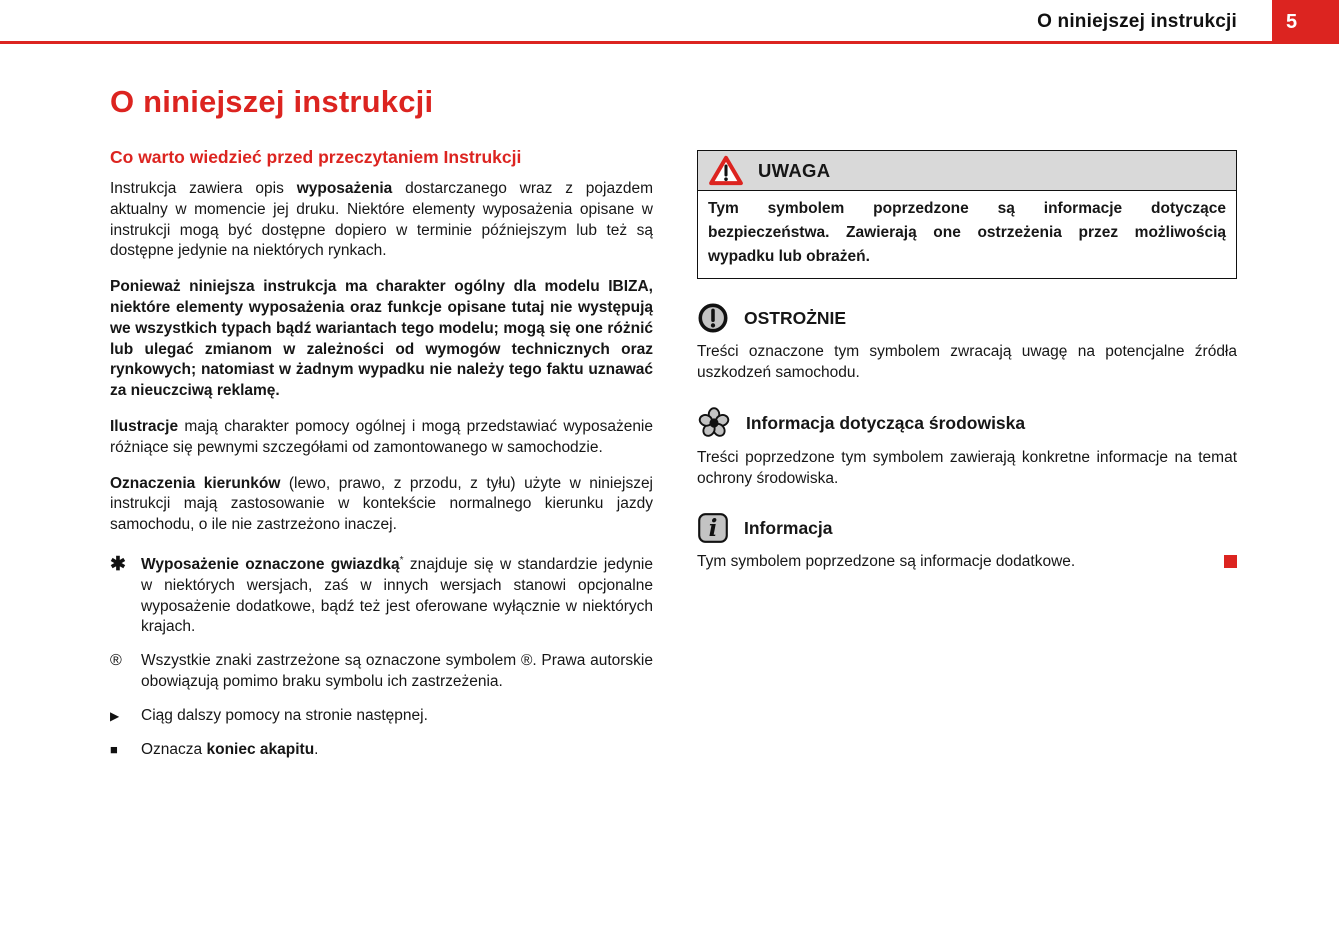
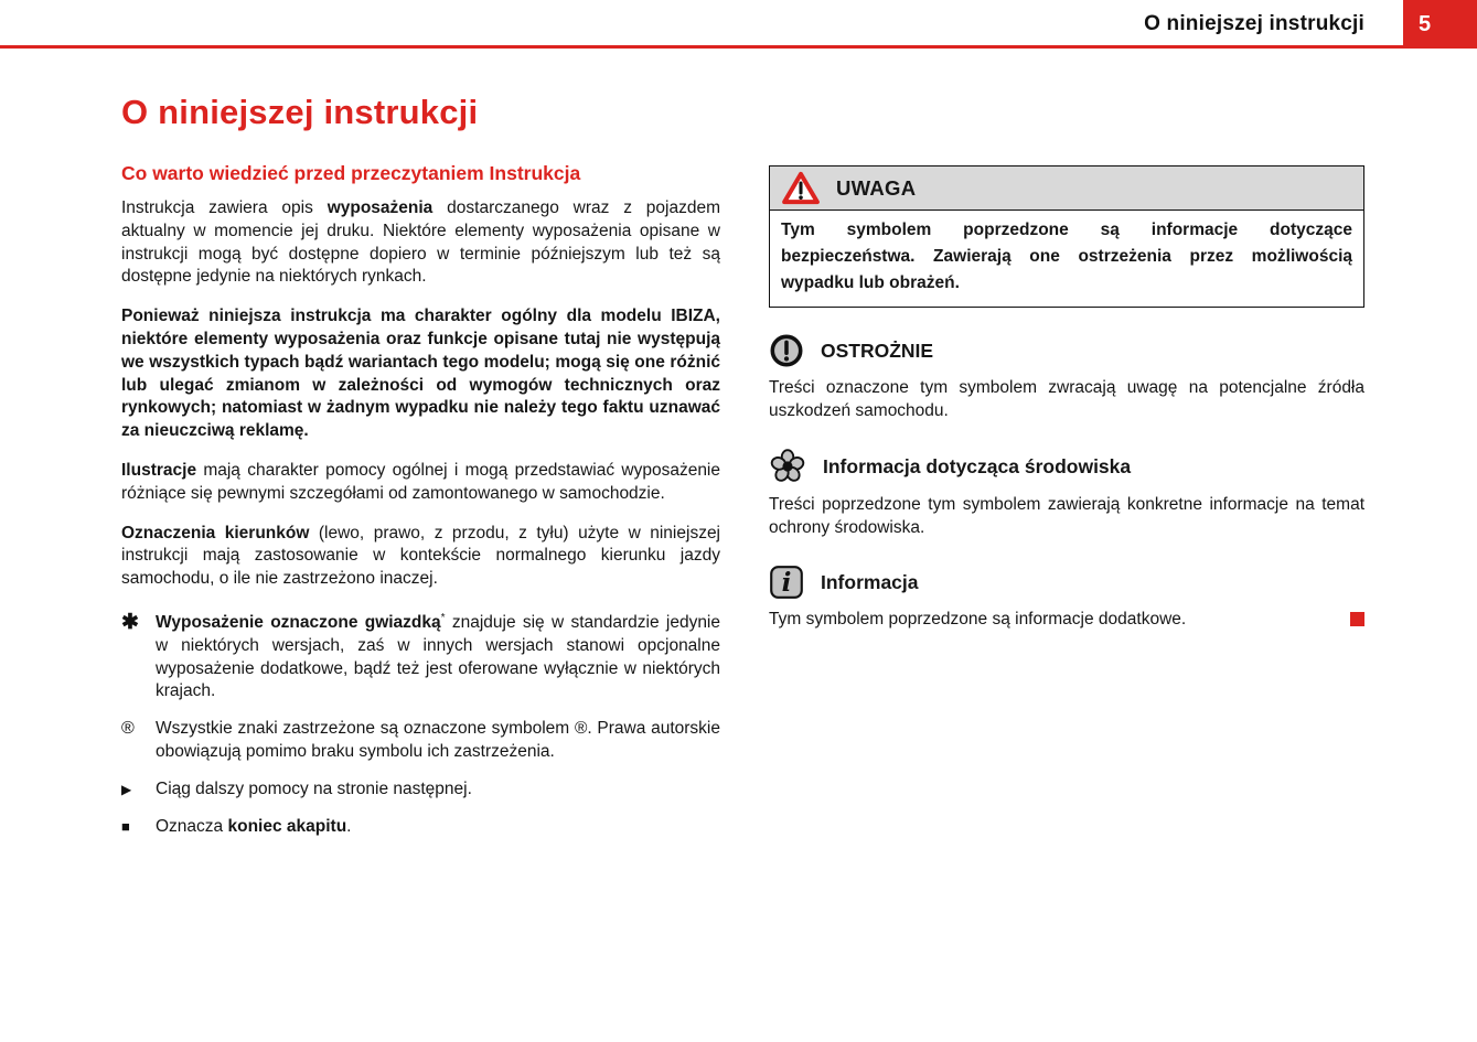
  O niniejszej instrukcji
  5
  O niniejszej instrukcji
- Co warto wiedzieć przed przeczytaniem Instrukcji
+ Co warto wiedzieć przed przeczytaniem Instrukcja
  Instrukcja zawiera opis wyposażenia dostarczanego wraz z pojazdem aktualny w momencie jej druku. Niektóre elementy wyposażenia opisane w instrukcji mogą być dostępne dopiero w terminie późniejszym lub też są dostępne jedynie na niektórych rynkach.
  Ponieważ niniejsza instrukcja ma charakter ogólny dla modelu IBIZA, niektóre elementy wyposażenia oraz funkcje opisane tutaj nie występują we wszystkich typach bądź wariantach tego modelu; mogą się one różnić lub ulegać zmianom w zależności od wymogów technicznych oraz rynkowych; natomiast w żadnym wypadku nie należy tego faktu uznawać za nieuczciwą reklamę.
  Ilustracje mają charakter pomocy ogólnej i mogą przedstawiać wyposażenie różniące się pewnymi szczegółami od zamontowanego w samochodzie.
  Oznaczenia kierunków (lewo, prawo, z przodu, z tyłu) użyte w niniejszej instrukcji mają zastosowanie w kontekście normalnego kierunku jazdy samochodu, o ile nie zastrzeżono inaczej.
  ✱
  Wyposażenie oznaczone gwiazdką* znajduje się w standardzie jedynie w niektórych wersjach, zaś w innych wersjach stanowi opcjonalne wyposażenie dodatkowe, bądź też jest oferowane wyłącznie w niektórych krajach.
  ®
  Wszystkie znaki zastrzeżone są oznaczone symbolem ®. Prawa autorskie obowiązują pomimo braku symbolu ich zastrzeżenia.
  ▶
  Ciąg dalszy pomocy na stronie następnej.
  ■
  Oznacza koniec akapitu.
  UWAGA
  Tym symbolem poprzedzone są informacje dotyczące bezpieczeństwa. Zawierają one ostrzeżenia przez możliwością wypadku lub obrażeń.
  OSTROŻNIE
  Treści oznaczone tym symbolem zwracają uwagę na potencjalne źródła uszkodzeń samochodu.
  Informacja dotycząca środowiska
  Treści poprzedzone tym symbolem zawierają konkretne informacje na temat ochrony środowiska.
  i
  Informacja
  Tym symbolem poprzedzone są informacje dodatkowe.
